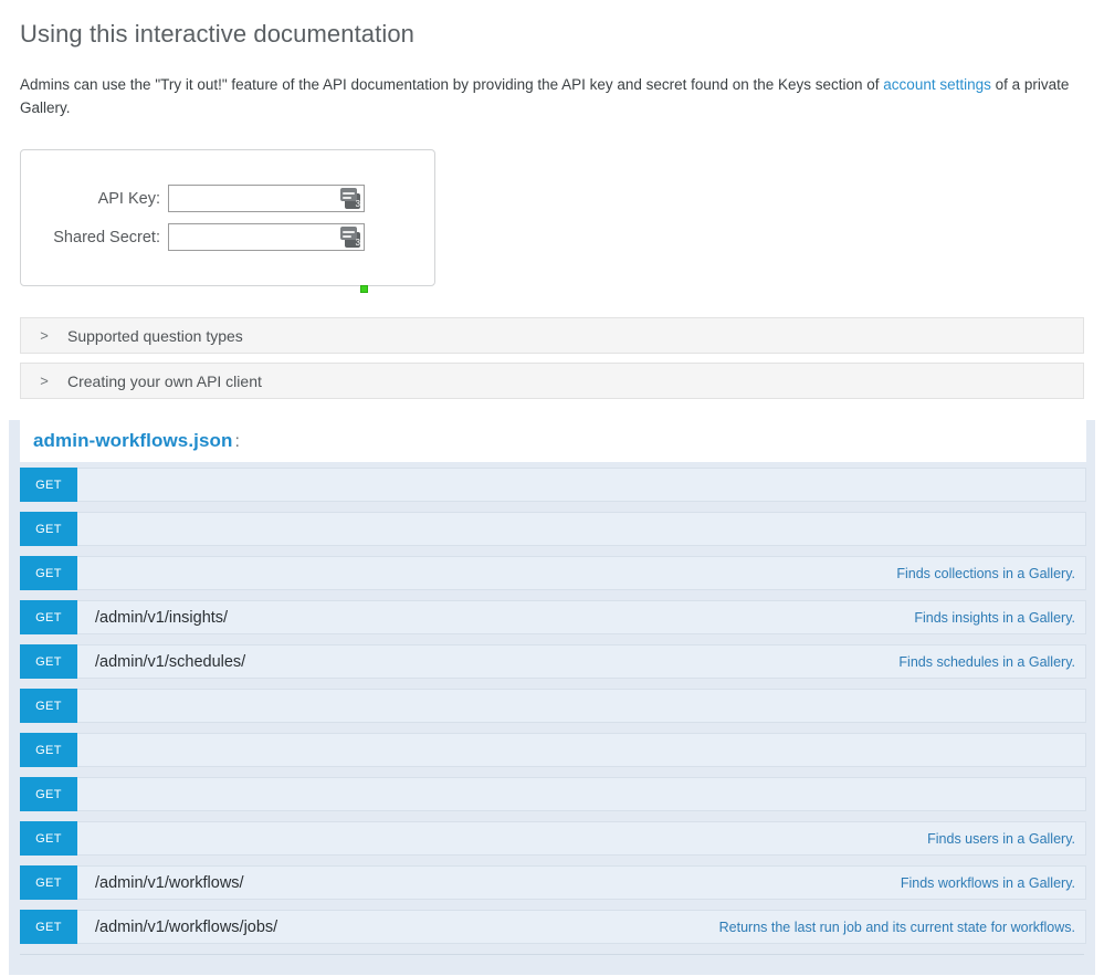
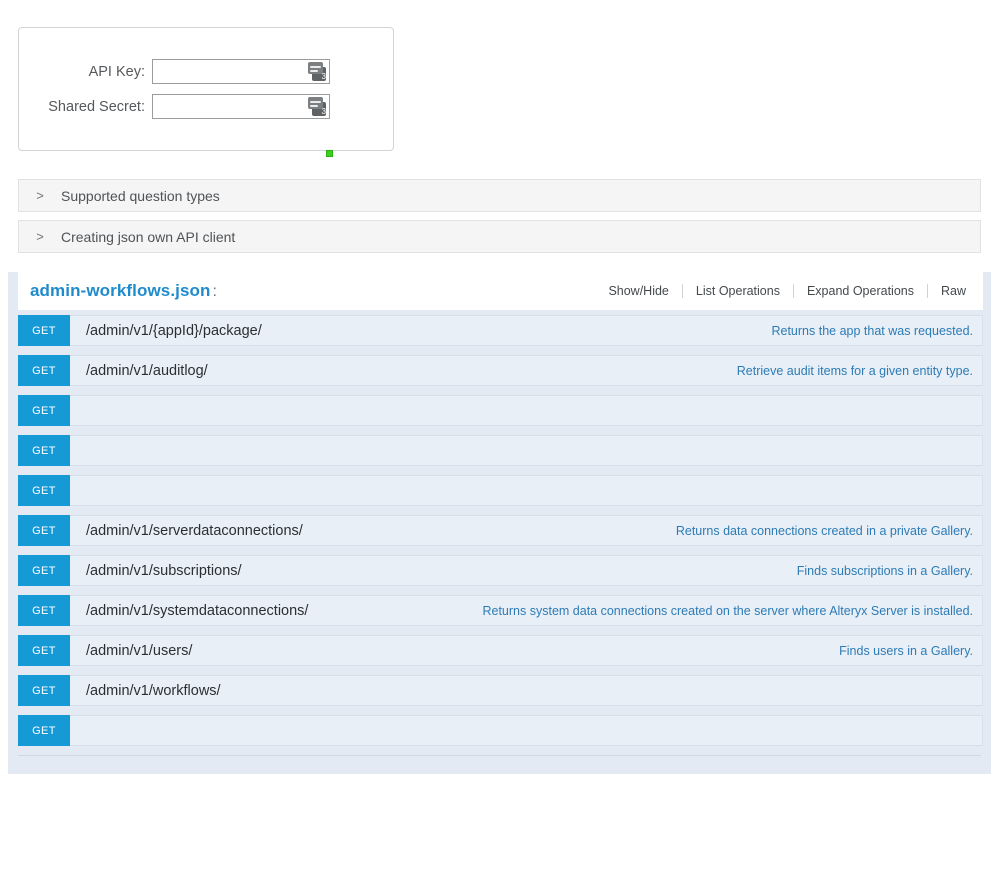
- Using this interactive documentation
- Admins can use the "Try it out!" feature of the API documentation by providing the API key and secret found on the Keys section of account settings of a private Gallery.
  API Key:
  3
  Shared Secret:
  3
  >
  Supported question types
  >
- Creating your own API client
+ Creating json own API client
  admin-workflows.json:
+ Show/Hide
+ List Operations
+ Expand Operations
+ Raw
  GET
+ /admin/v1/{appId}/package/
+ Returns the app that was requested.
  GET
+ /admin/v1/auditlog/
+ Retrieve audit items for a given entity type.
  GET
- Finds collections in a Gallery.
  GET
- /admin/v1/insights/
- Finds insights in a Gallery.
  GET
- /admin/v1/schedules/
- Finds schedules in a Gallery.
  GET
+ /admin/v1/serverdataconnections/
+ Returns data connections created in a private Gallery.
  GET
+ /admin/v1/subscriptions/
+ Finds subscriptions in a Gallery.
  GET
+ /admin/v1/systemdataconnections/
+ Returns system data connections created on the server where Alteryx Server is installed.
  GET
+ /admin/v1/users/
  Finds users in a Gallery.
  GET
  /admin/v1/workflows/
- Finds workflows in a Gallery.
  GET
- /admin/v1/workflows/jobs/
- Returns the last run job and its current state for workflows.
